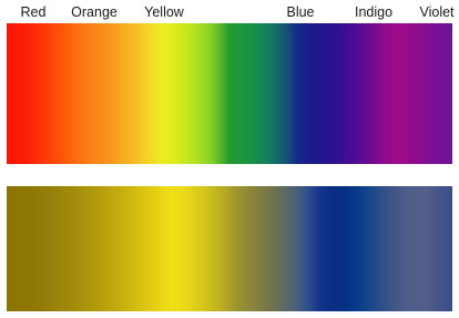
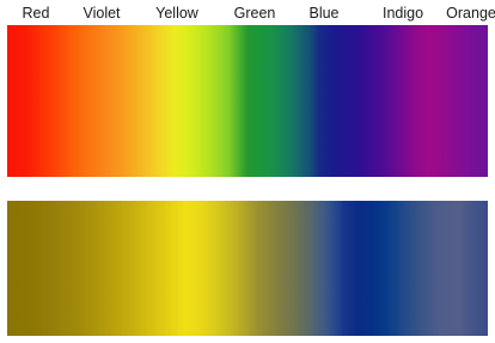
  Red
- Orange
+ Violet
  Yellow
+ Green
  Blue
  Indigo
- Violet
+ Orange
